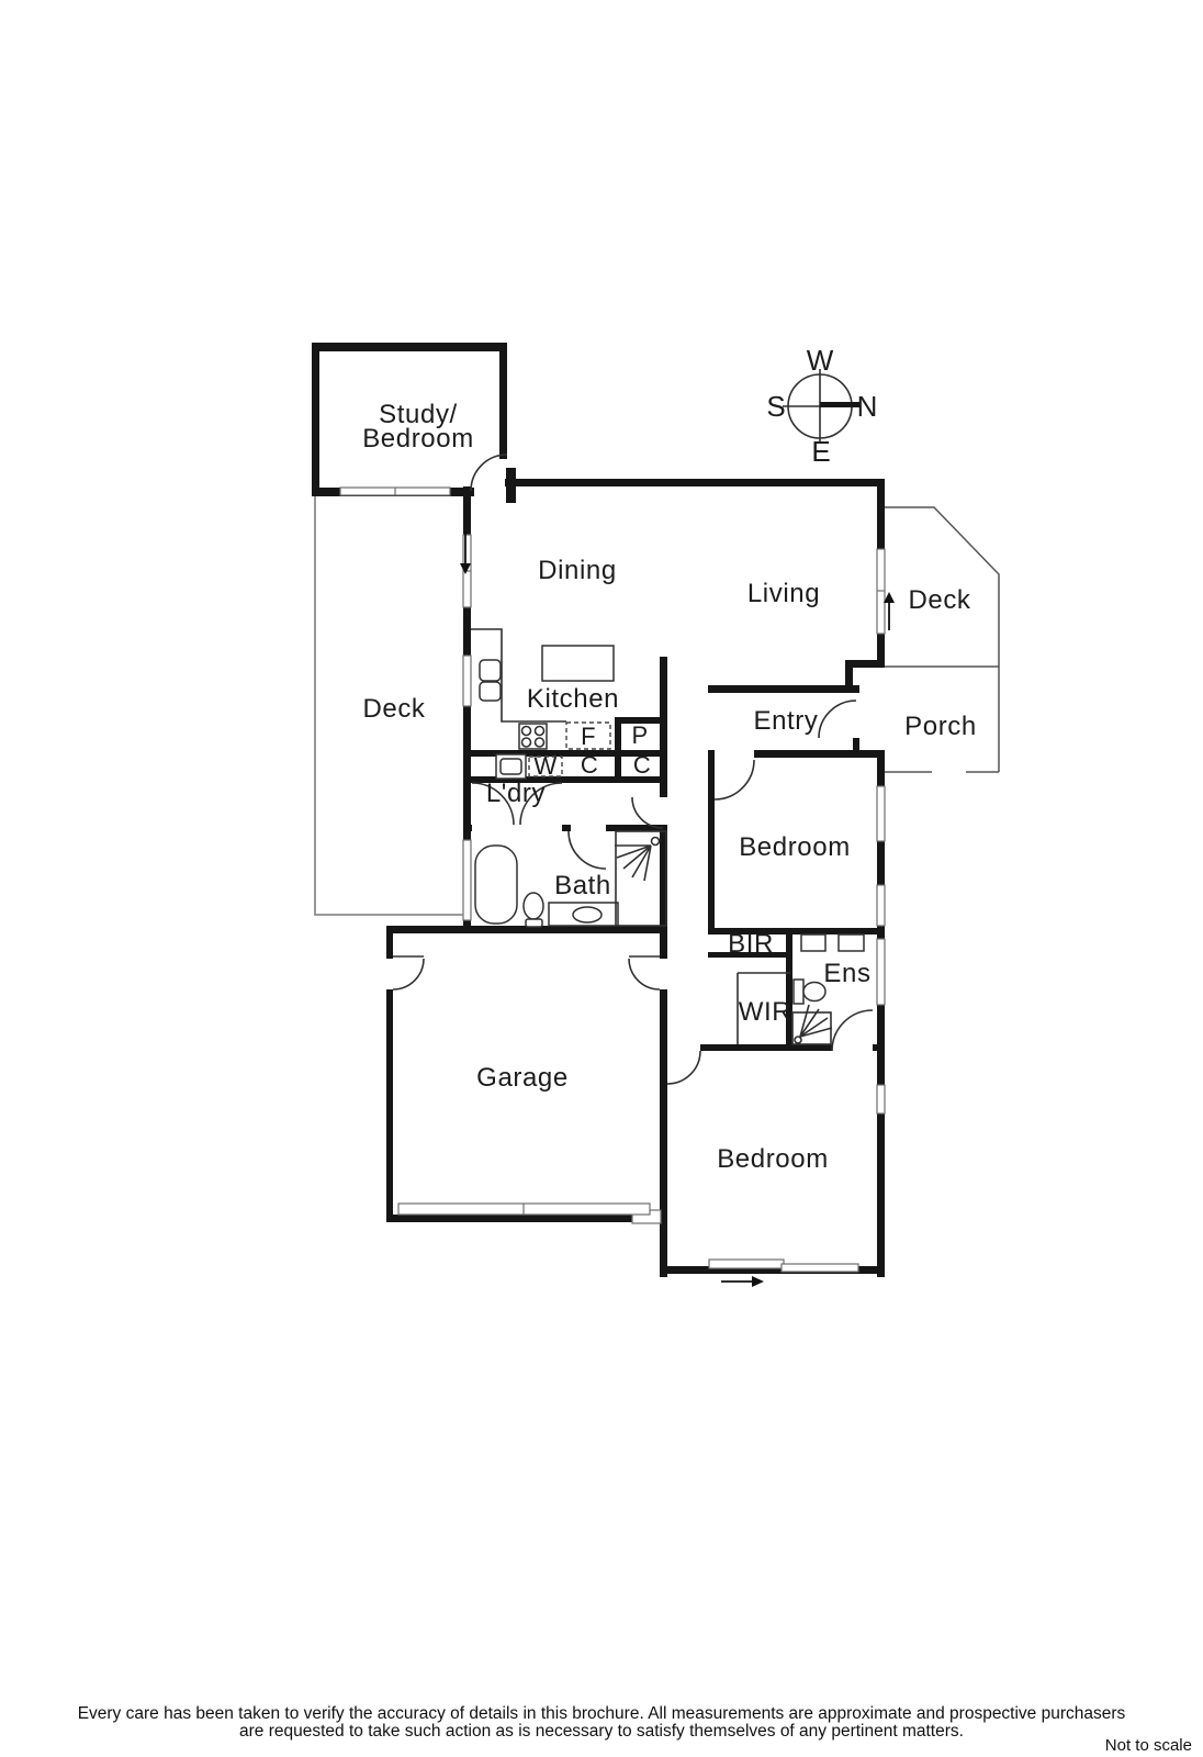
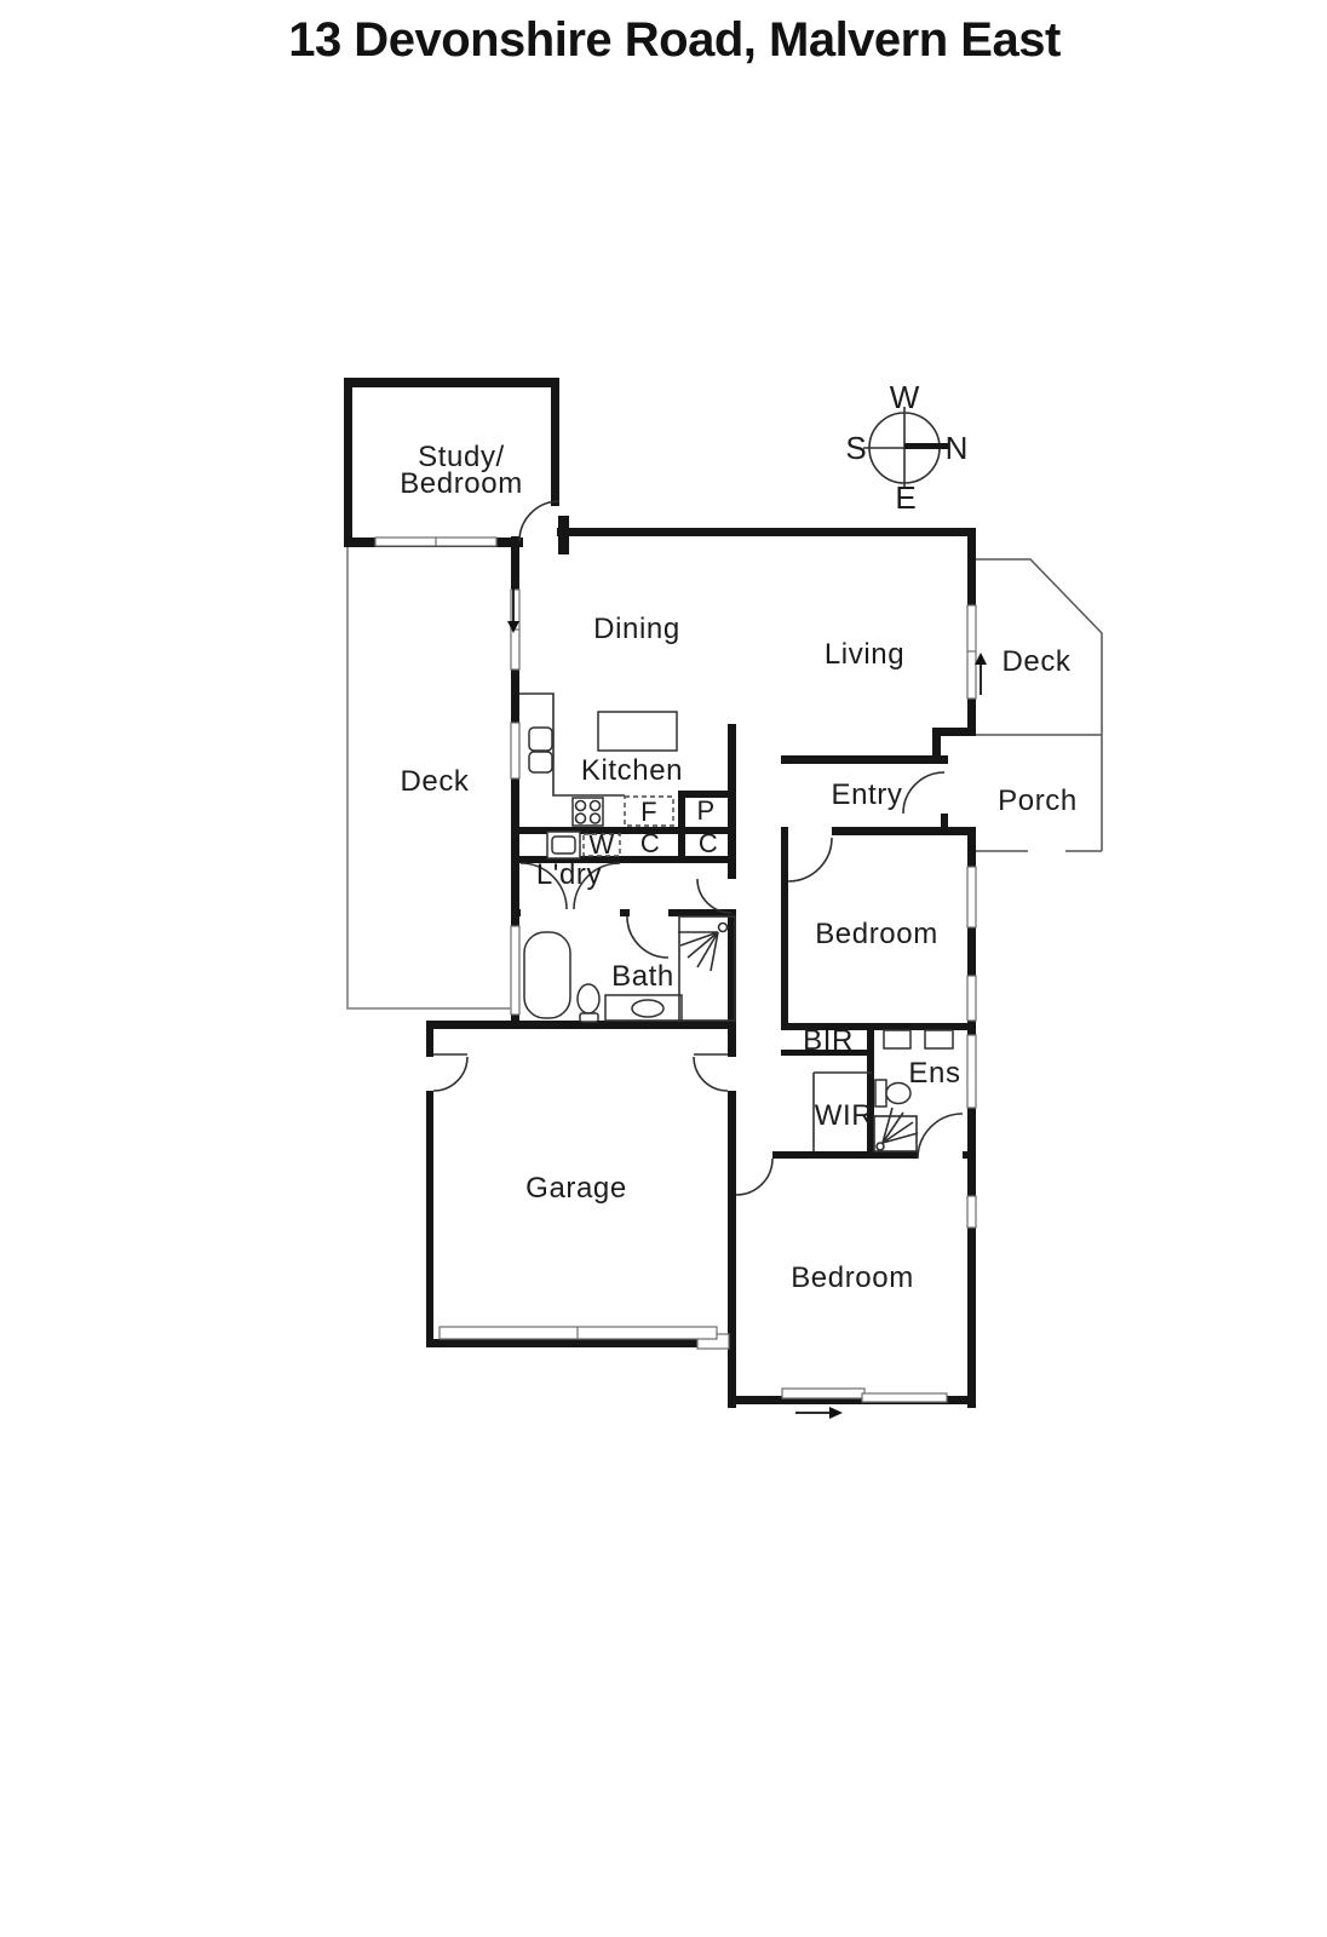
  W
  S
  N
  E
+ 13 Devonshire Road, Malvern East
  Study/
  Bedroom
  Dining
  Living
  Deck
  Porch
  Deck
  Kitchen
  Entry
  L'dry
  Bath
  Bedroom
  BIR
  Ens
  WIR
  Garage
  Bedroom
  F
  P
  W
  C
  C
- Every care has been taken to verify the accuracy of details in this brochure. All measurements are approximate and prospective purchasers
- are requested to take such action as is necessary to satisfy themselves of any pertinent matters.
- Not to scale
